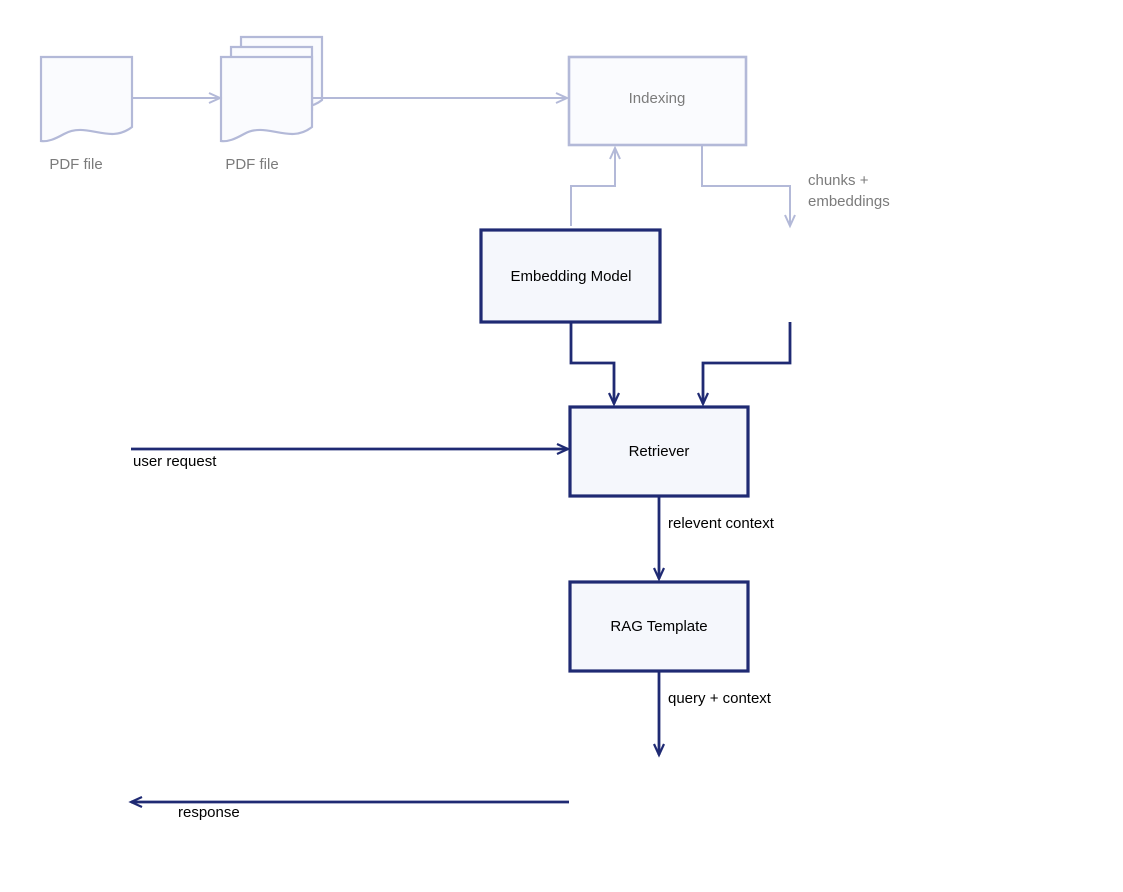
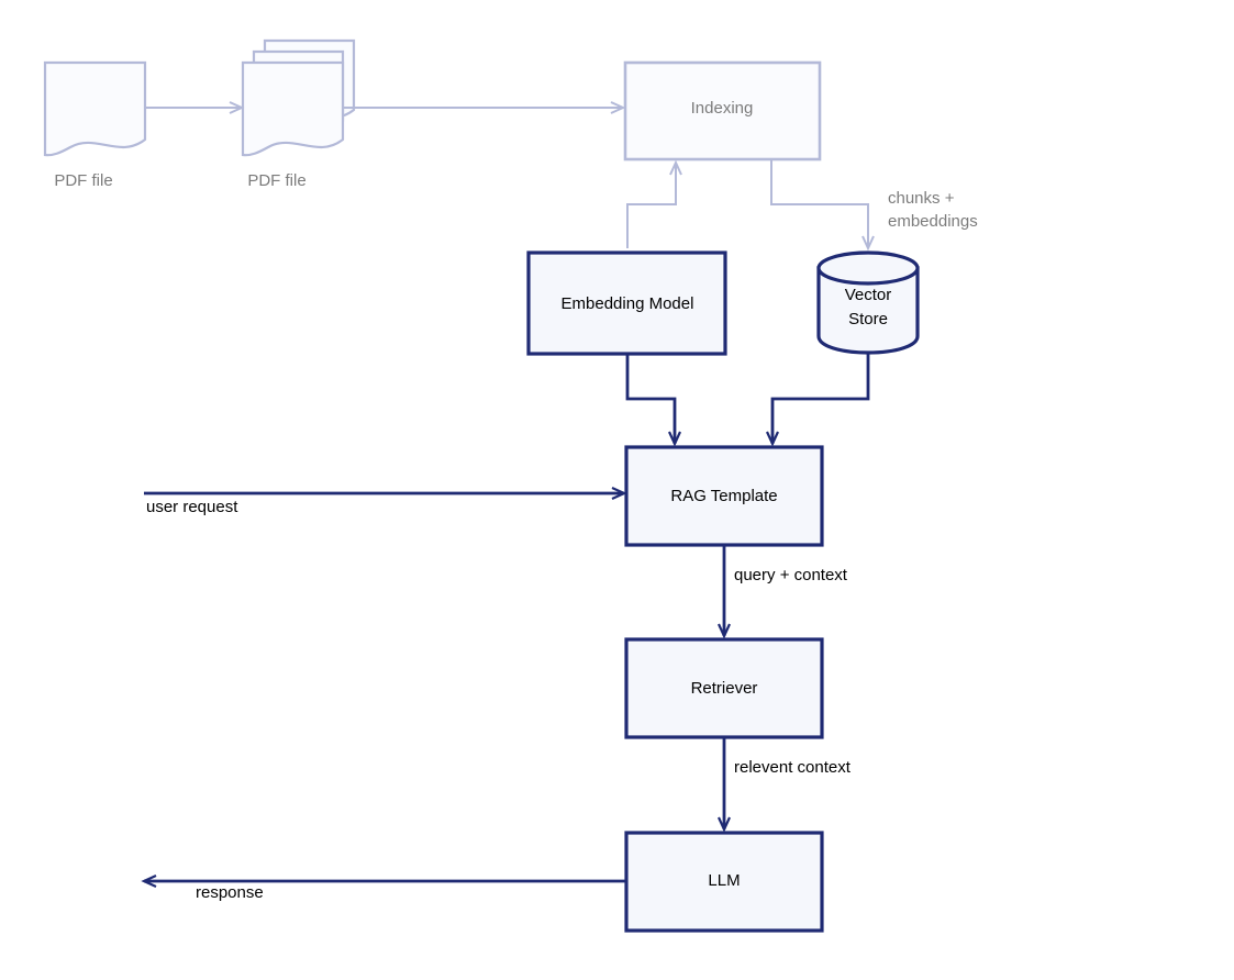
  PDF file
  PDF file
  Indexing
  chunks +
  embeddings
  Embedding Model
+ Vector
+ Store
  user request
- Retriever
+ RAG Template
- relevent context
+ query + context
- RAG Template
+ Retriever
- query + context
+ relevent context
+ LLM
  response
